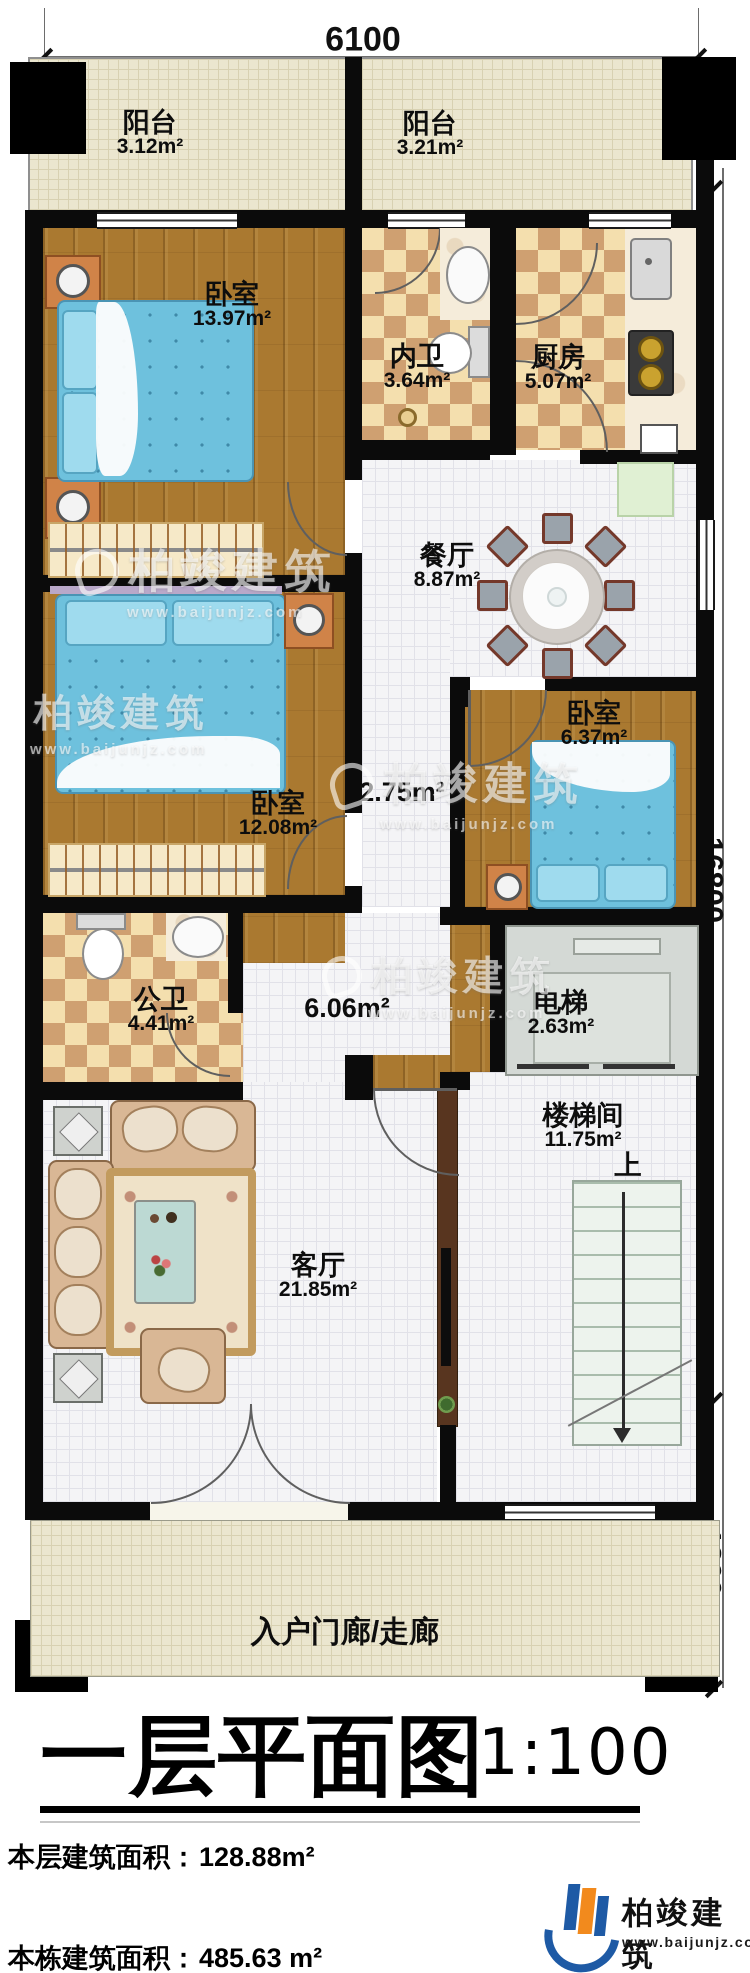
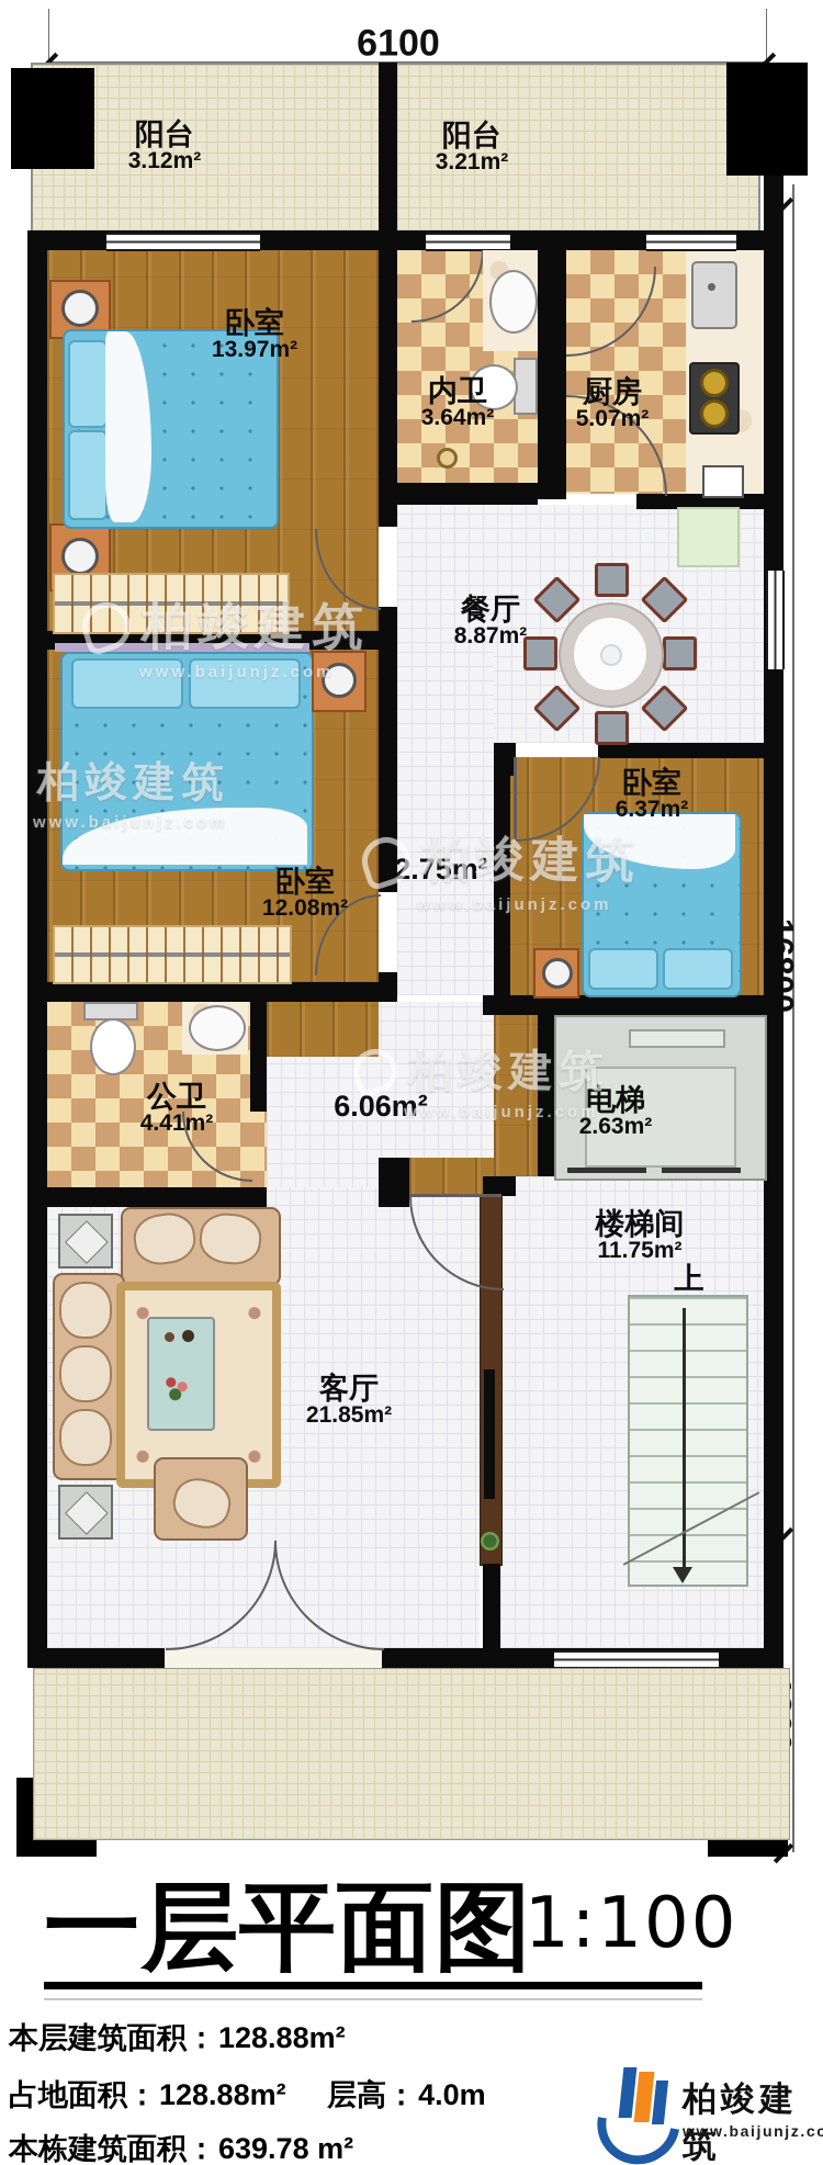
  6100
  阳台
  3.12m²
  阳台
  3.21m²
  卧室
  13.97m²
  内卫
  3.64m²
  厨房
  5.07m²
  餐厅
  8.87m²
  卧室
  12.08m²
  卧室
  6.37m²
  公卫
  4.41m²
  电梯
  2.63m²
  楼梯间
  11.75m²
  上
  客厅
  21.85m²
  2.75m²
  6.06m²
- 入户门廊/走廊
  柏竣建筑
  www.baijunjz.com
  柏竣建筑
  www.baijunjz.com
  柏竣建筑
  www.baijunjz.com
  柏竣建筑
  www.baijunjz.com
  一层平面图
  1:100
  本层建筑面积：128.88m²
+ 占地面积：128.88m² 层高：4.0m
- 本栋建筑面积：485.63 m²
+ 本栋建筑面积：639.78 m²
  柏竣建筑
  www.baijunjz.co
